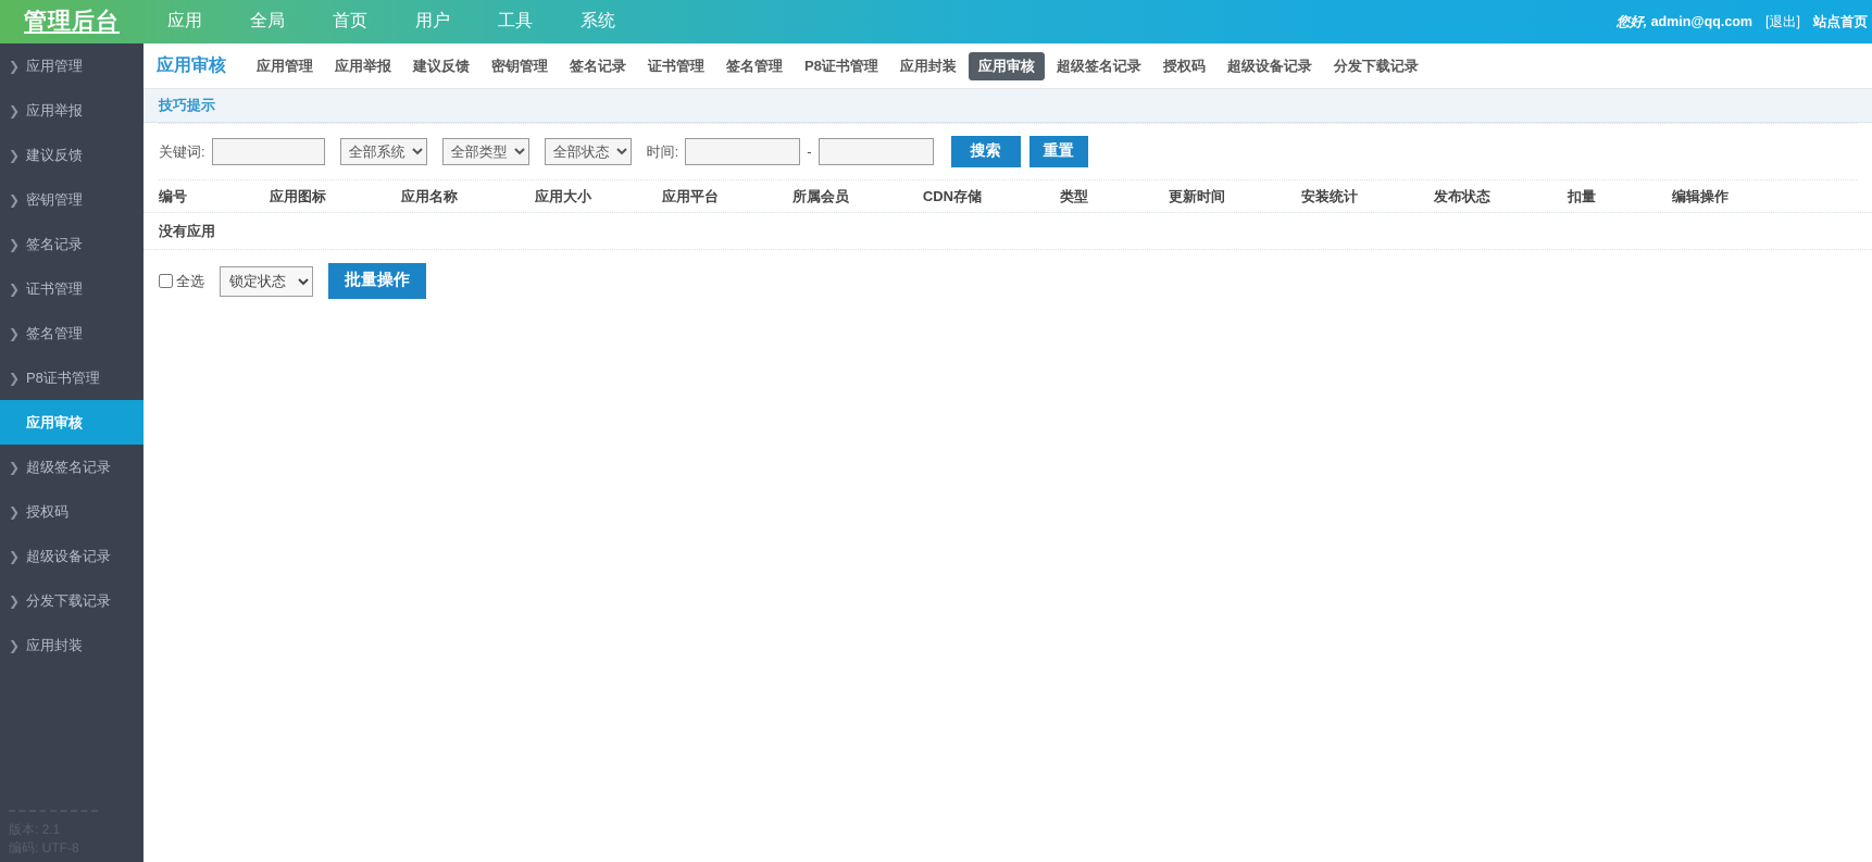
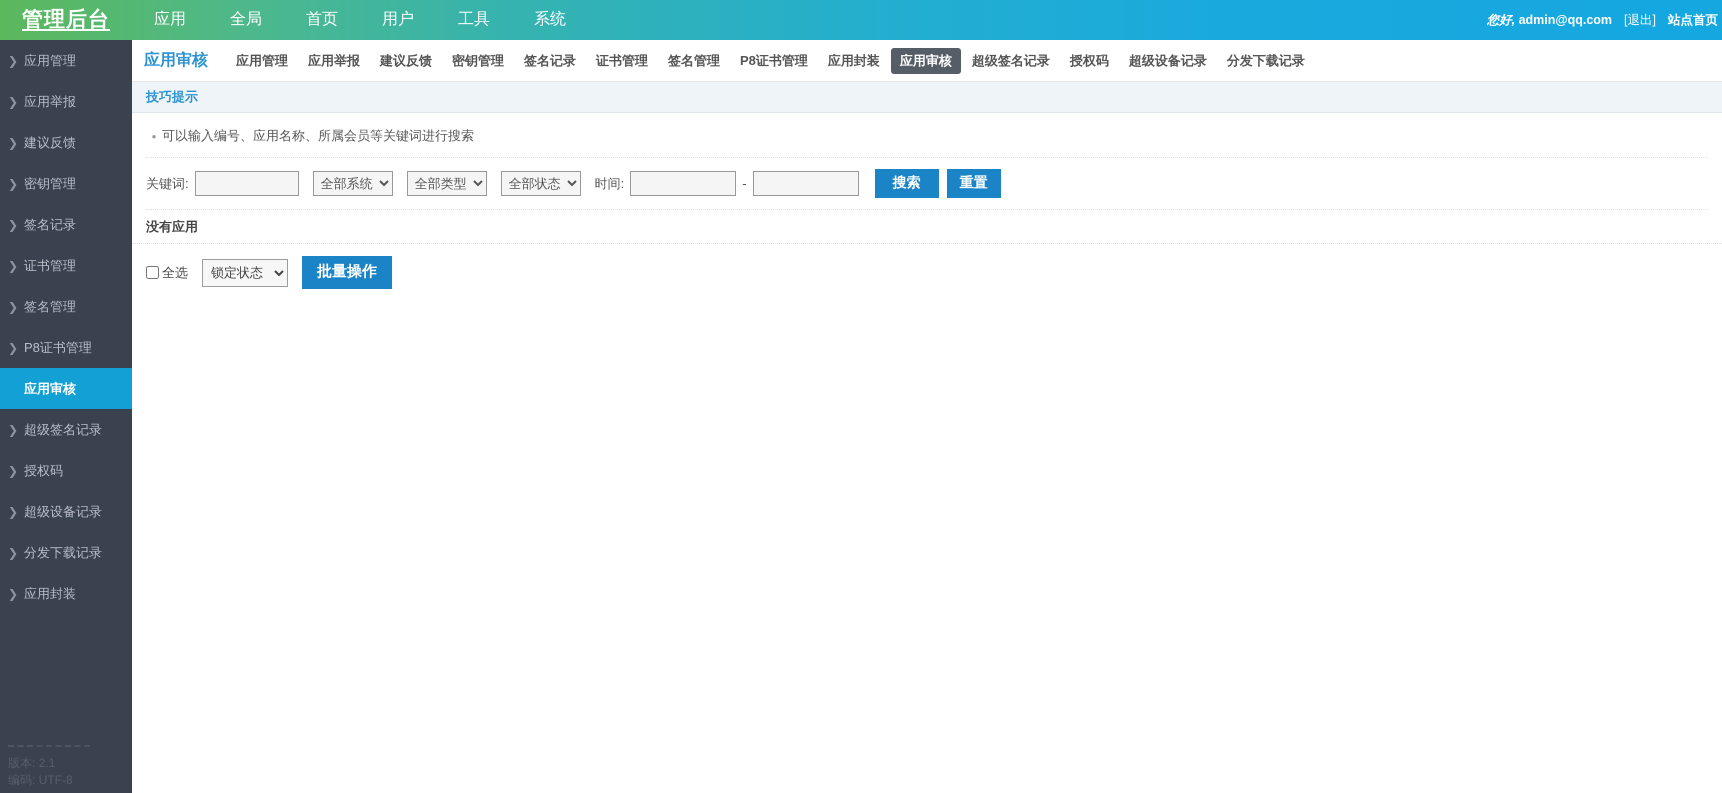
  管理后台
  应用
  全局
  首页
  用户
  工具
  系统
  您好, admin@qq.com
  [退出]
  站点首页
  ❯
  应用管理
  ❯
  应用举报
  ❯
  建议反馈
  ❯
  密钥管理
  ❯
  签名记录
  ❯
  证书管理
  ❯
  签名管理
  ❯
  P8证书管理
  应用审核
  ❯
  超级签名记录
  ❯
  授权码
  ❯
  超级设备记录
  ❯
  分发下载记录
  ❯
  应用封装
  版本: 2.1
  编码: UTF-8
  应用审核
  应用管理
  应用举报
  建议反馈
  密钥管理
  签名记录
  证书管理
  签名管理
  P8证书管理
  应用封装
  应用审核
  超级签名记录
  授权码
  超级设备记录
  分发下载记录
  技巧提示
+ ●
+ 可以输入编号、应用名称、所属会员等关键词进行搜索
  关键词:
  全部系统
  全部类型
  全部状态
  时间:
  -
  搜索
  重置
- 编号
- 应用图标
- 应用名称
- 应用大小
- 应用平台
- 所属会员
- CDN存储
- 类型
- 更新时间
- 安装统计
- 发布状态
- 扣量
- 编辑操作
  没有应用
  全选
  锁定状态
  批量操作
